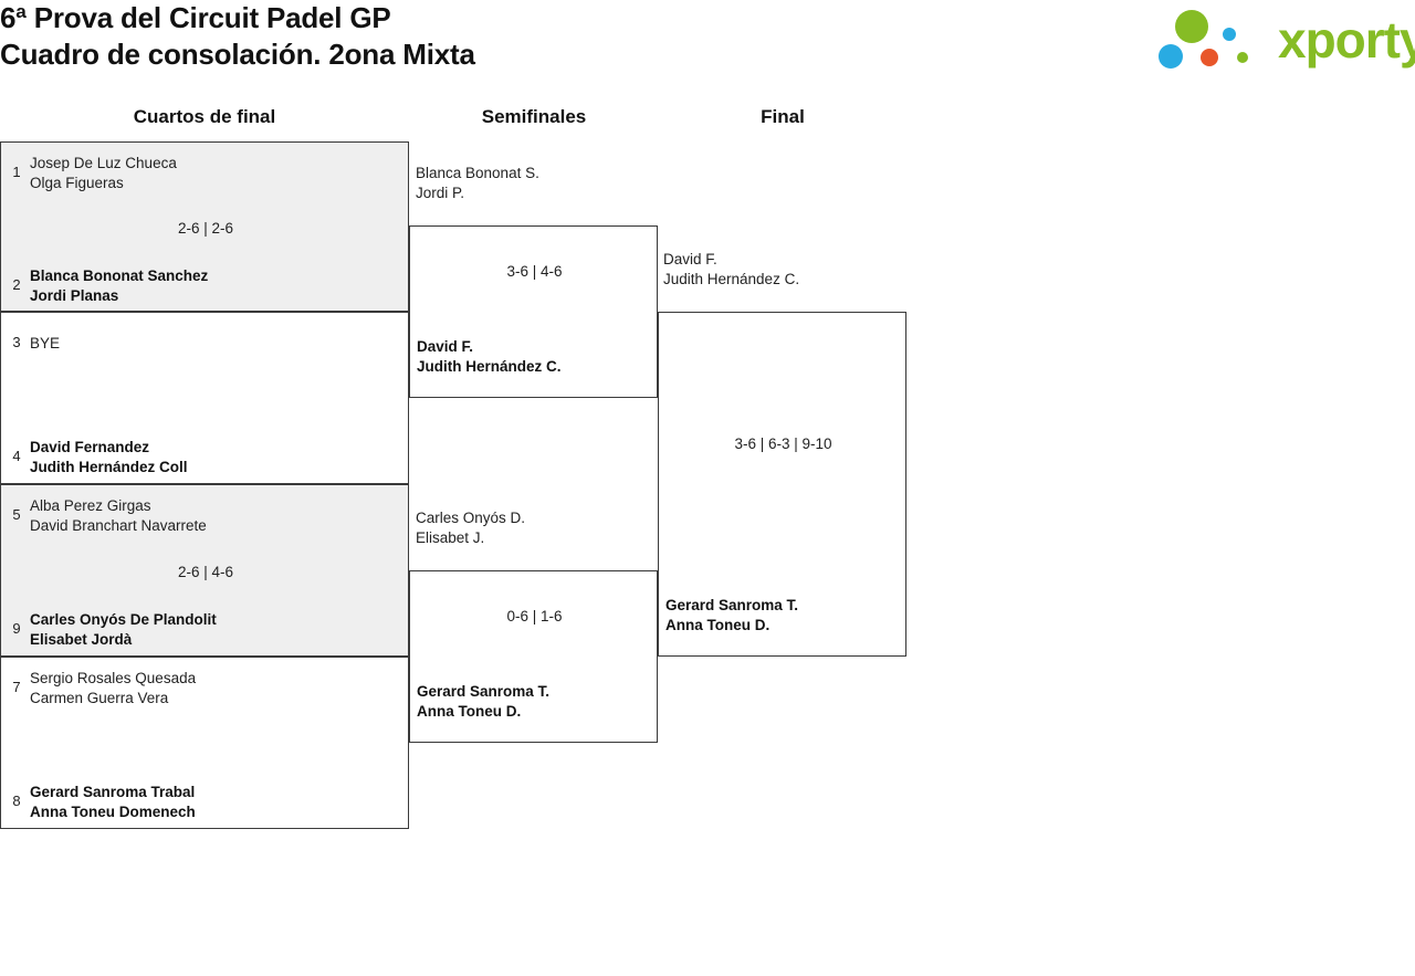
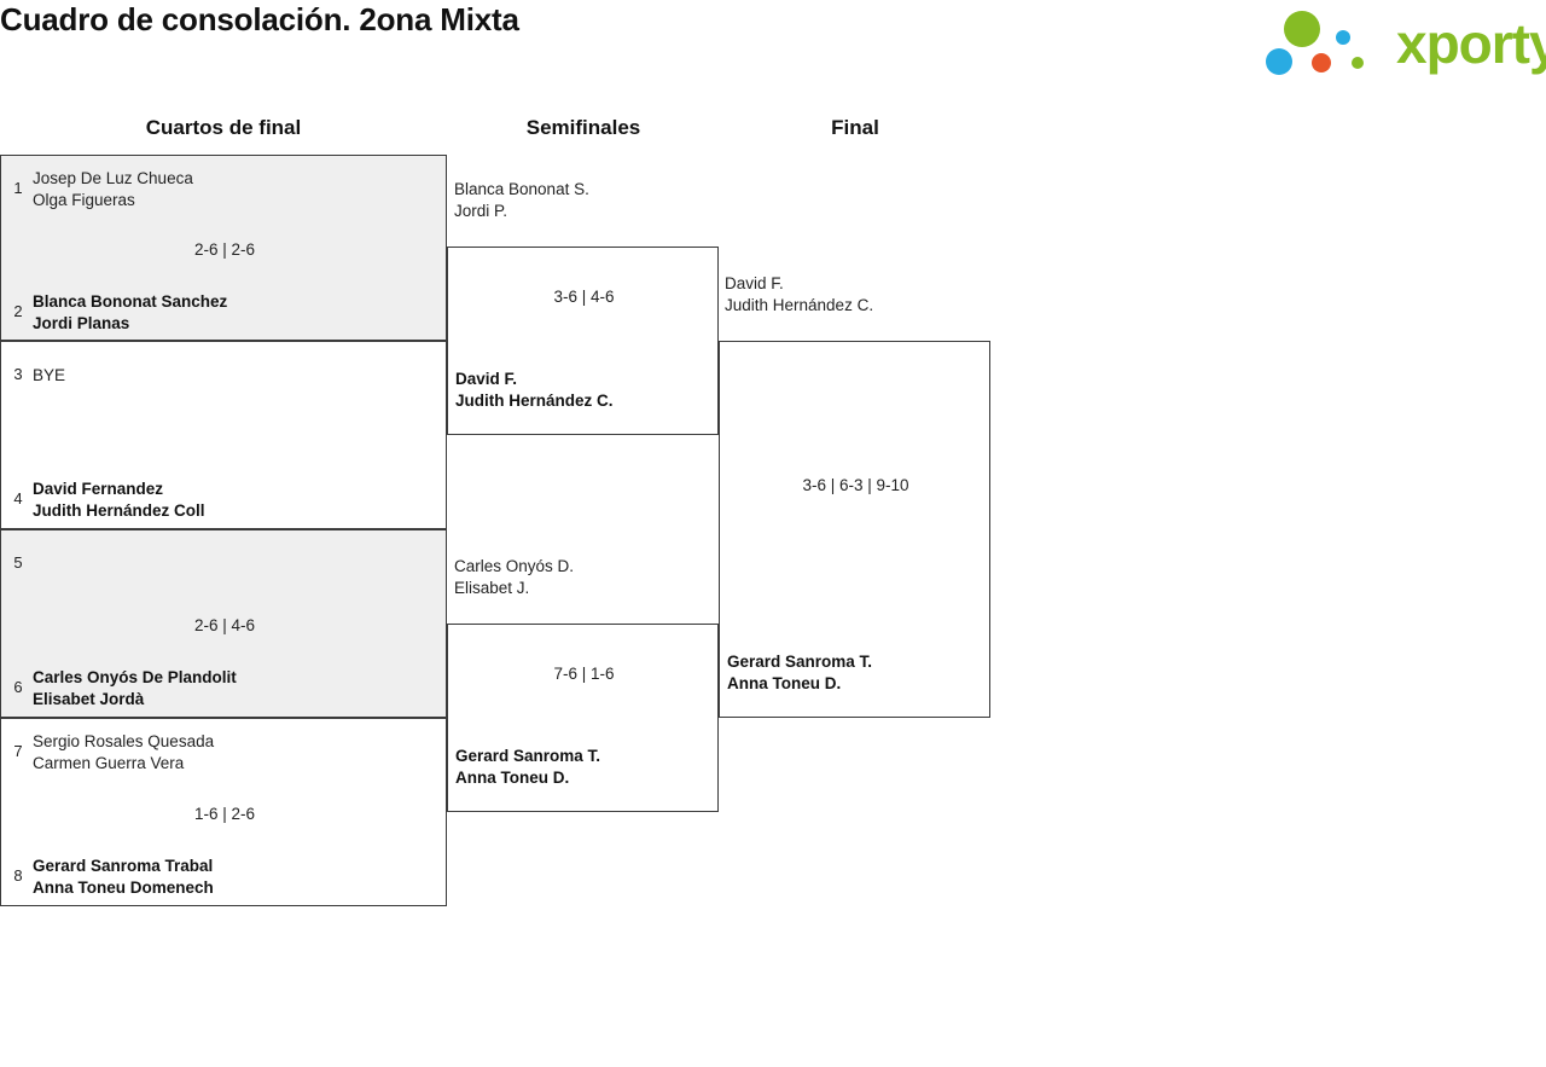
- 6ª Prova del Circuit Padel GP
  Cuadro de consolación. 2ona Mixta
  xporty
  Cuartos de final
  Semifinales
  Final
  1
  Josep De Luz Chueca
  Olga Figueras
  2-6 | 2-6
  2
  Blanca Bononat Sanchez
  Jordi Planas
  3
  BYE
  4
  David Fernandez
  Judith Hernández Coll
  5
- Alba Perez Girgas
- David Branchart Navarrete
  2-6 | 4-6
- 9
+ 6
  Carles Onyós De Plandolit
  Elisabet Jordà
  7
  Sergio Rosales Quesada
  Carmen Guerra Vera
+ 1-6 | 2-6
  8
  Gerard Sanroma Trabal
  Anna Toneu Domenech
  Blanca Bononat S.
  Jordi P.
  3-6 | 4-6
  David F.
  Judith Hernández C.
  Carles Onyós D.
  Elisabet J.
- 0-6 | 1-6
+ 7-6 | 1-6
  Gerard Sanroma T.
  Anna Toneu D.
  David F.
  Judith Hernández C.
  3-6 | 6-3 | 9-10
  Gerard Sanroma T.
  Anna Toneu D.
